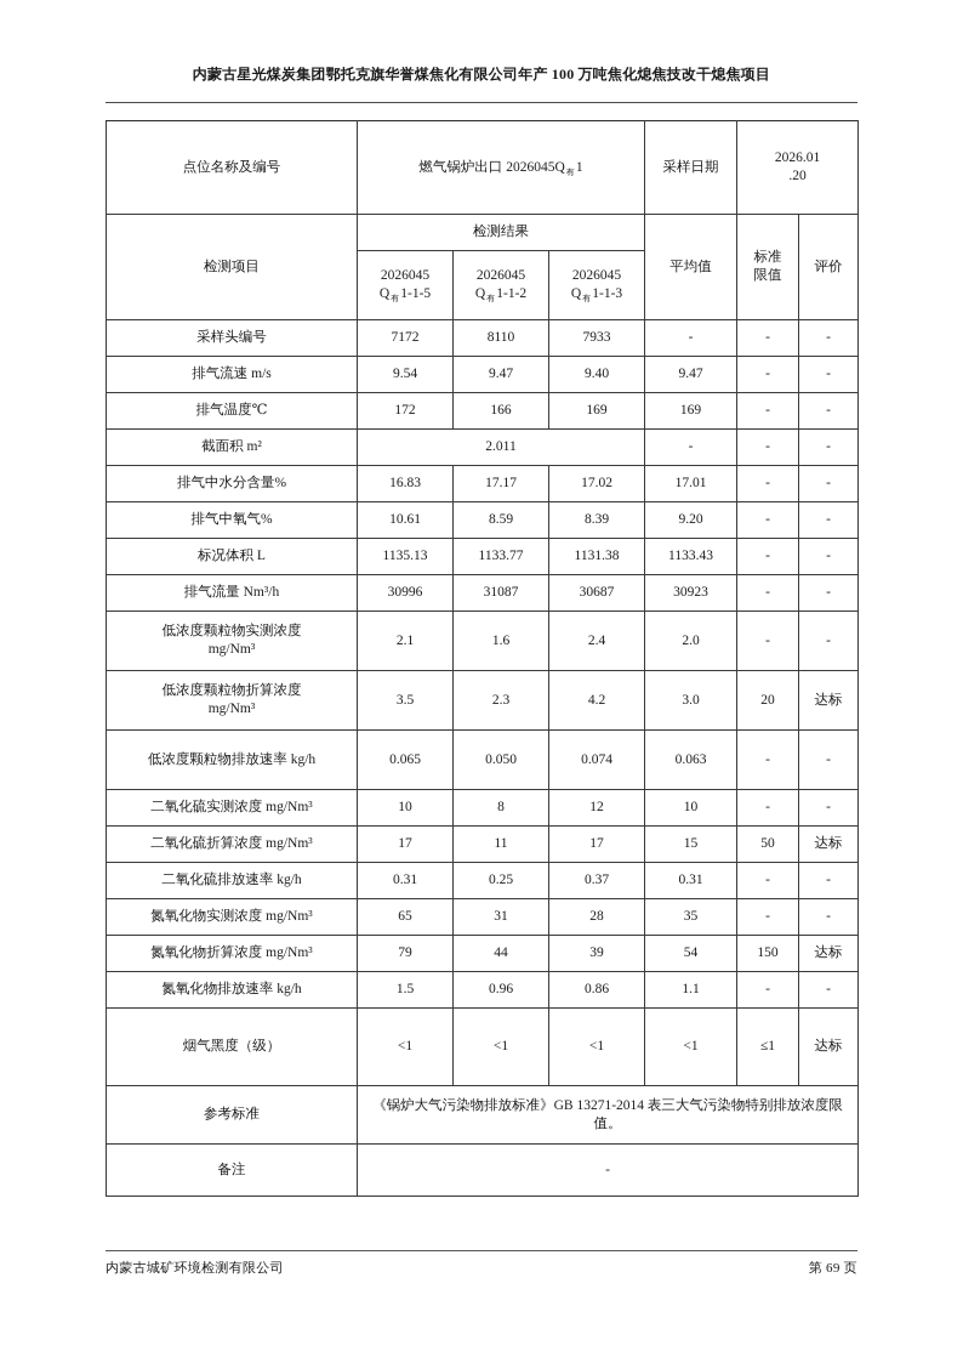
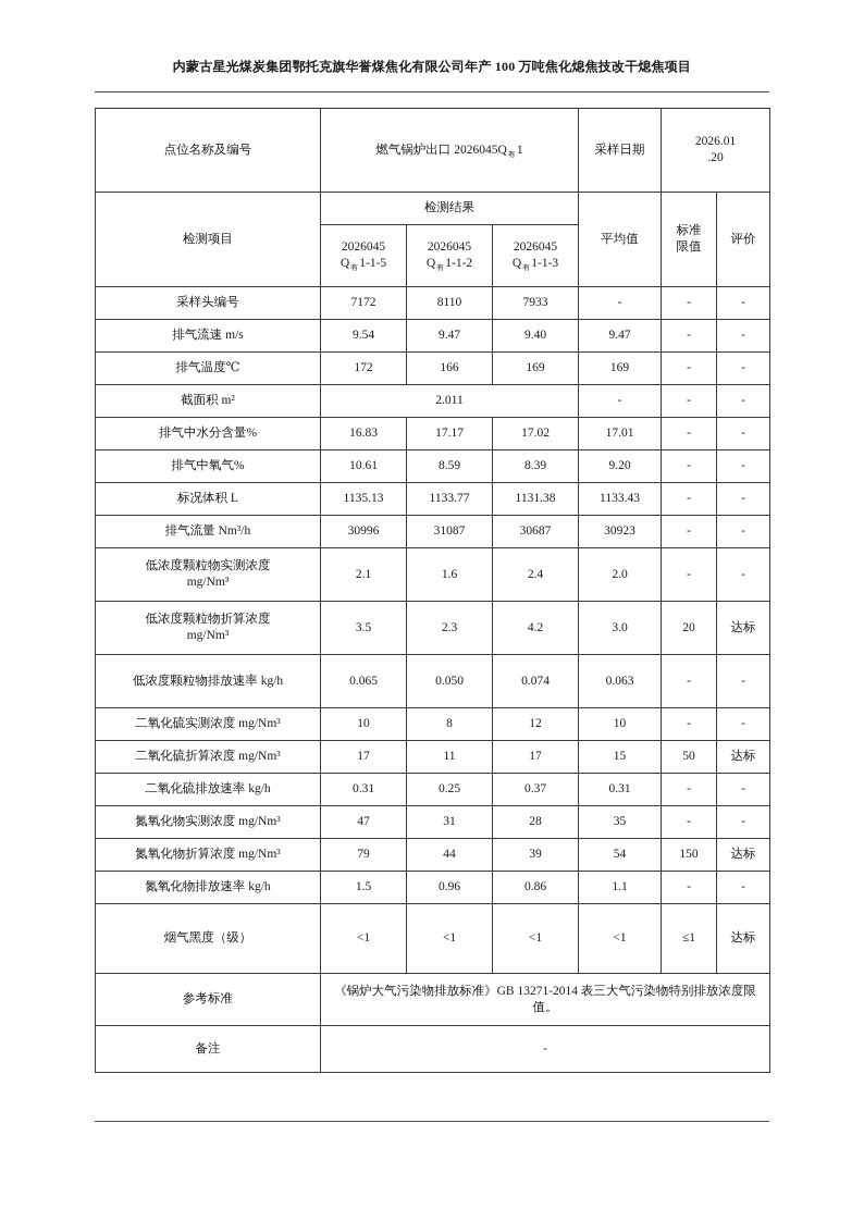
  内蒙古星光煤炭集团鄂托克旗华誉煤焦化有限公司年产 100 万吨焦化熄焦技改干熄焦项目
  点位名称及编号	燃气锅炉出口 2026045Q 有1	采样日期	2026.01 .20
  检测项目	检测结果	平均值	标准 限值	评价
  2026045 Q 有1-1-5	2026045 Q 有1-1-2	2026045 Q 有1-1-3
  采样头编号	7172	8110	7933	-	-	-
  排气流速 m/s	9.54	9.47	9.40	9.47	-	-
  排气温度℃	172	166	169	169	-	-
  截面积 m²	2.011	-	-	-
  排气中水分含量%	16.83	17.17	17.02	17.01	-	-
  排气中氧气%	10.61	8.59	8.39	9.20	-	-
  标况体积 L	1135.13	1133.77	1131.38	1133.43	-	-
  排气流量 Nm³/h	30996	31087	30687	30923	-	-
  低浓度颗粒物实测浓度mg/Nm³	2.1	1.6	2.4	2.0	-	-
  低浓度颗粒物折算浓度mg/Nm³	3.5	2.3	4.2	3.0	20	达标
  低浓度颗粒物排放速率 kg/h	0.065	0.050	0.074	0.063	-	-
  二氧化硫实测浓度 mg/Nm³	10	8	12	10	-	-
  二氧化硫折算浓度 mg/Nm³	17	11	17	15	50	达标
  二氧化硫排放速率 kg/h	0.31	0.25	0.37	0.31	-	-
- 氮氧化物实测浓度 mg/Nm³	65	31	28	35	-	-
+ 氮氧化物实测浓度 mg/Nm³	47	31	28	35	-	-
  氮氧化物折算浓度 mg/Nm³	79	44	39	54	150	达标
  氮氧化物排放速率 kg/h	1.5	0.96	0.86	1.1	-	-
  烟气黑度（级）	<1	<1	<1	<1	≤1	达标
  参考标准	《锅炉大气污染物排放标准》GB 13271-2014 表三大气污染物特别排放浓度限值。
  备注	-
- 内蒙古城矿环境检测有限公司
- 第 69 页
